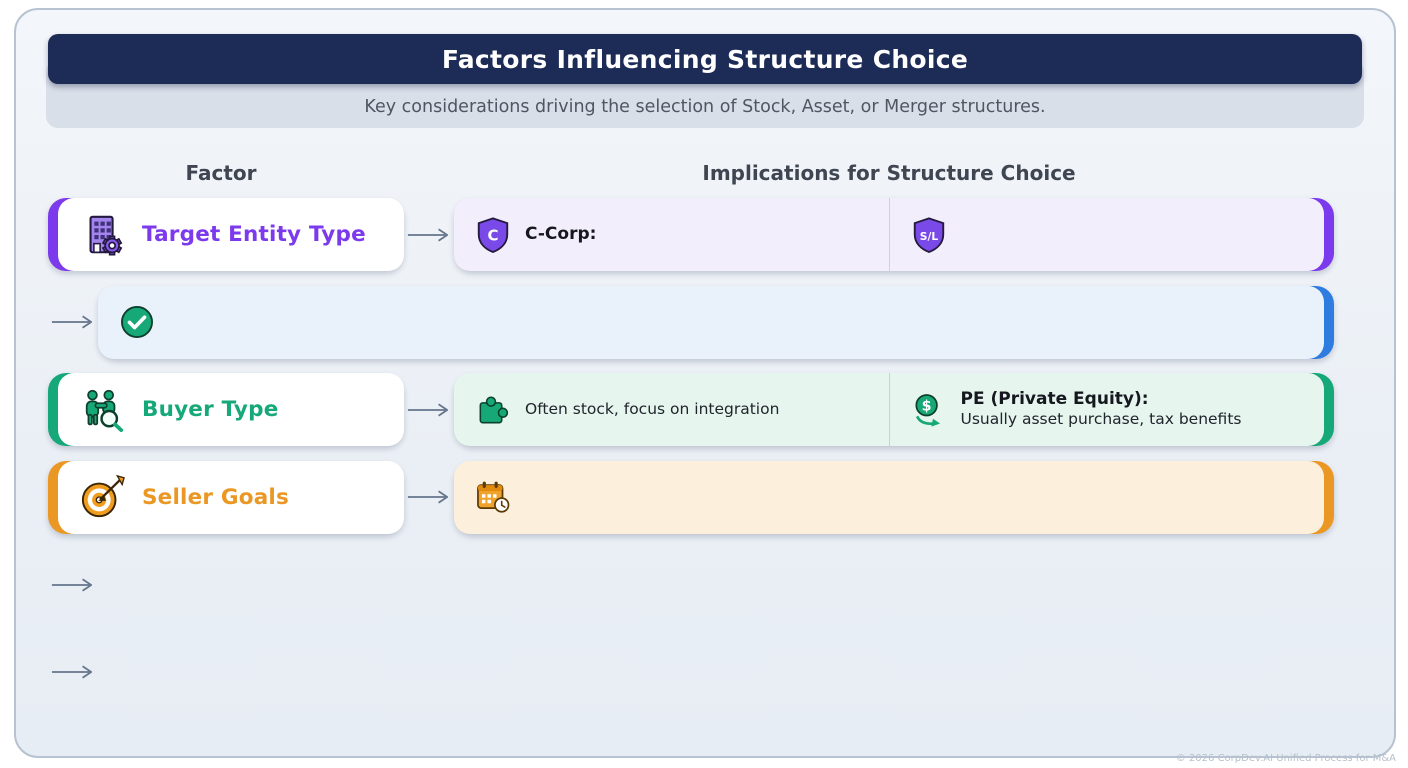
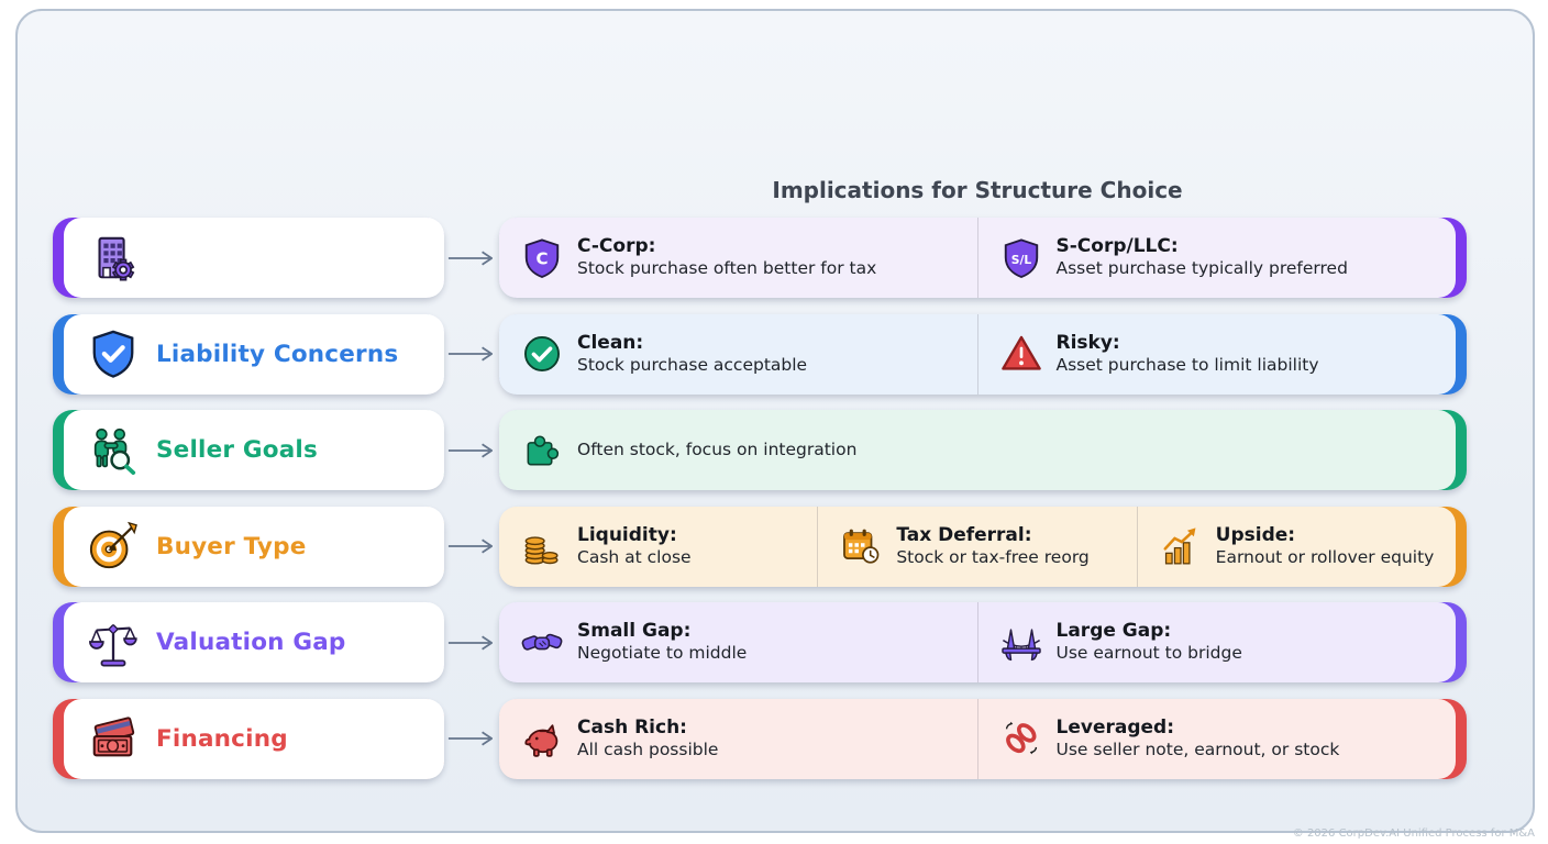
- Key considerations driving the selection of Stock, Asset, or Merger structures.
- Factors Influencing Structure Choice
- Factor
  Implications for Structure Choice
- Target Entity Type
  C
  C-Corp:
+ Stock purchase often better for tax
  S/L
+ S-Corp/LLC:
+ Asset purchase typically preferred
+ Liability Concerns
+ Clean:
+ Stock purchase acceptable
+ Risky:
+ Asset purchase to limit liability
- Buyer Type
+ Seller Goals
  Often stock, focus on integration
- $
- PE (Private Equity):
- Usually asset purchase, tax benefits
- Seller Goals
+ Buyer Type
+ Liquidity:
+ Cash at close
+ Tax Deferral:
+ Stock or tax-free reorg
+ Upside:
+ Earnout or rollover equity
+ Valuation Gap
+ Small Gap:
+ Negotiate to middle
+ Large Gap:
+ Use earnout to bridge
+ Financing
+ Cash Rich:
+ All cash possible
+ Leveraged:
+ Use seller note, earnout, or stock
  © 2026 CorpDev.AI Unified Process for M&A
